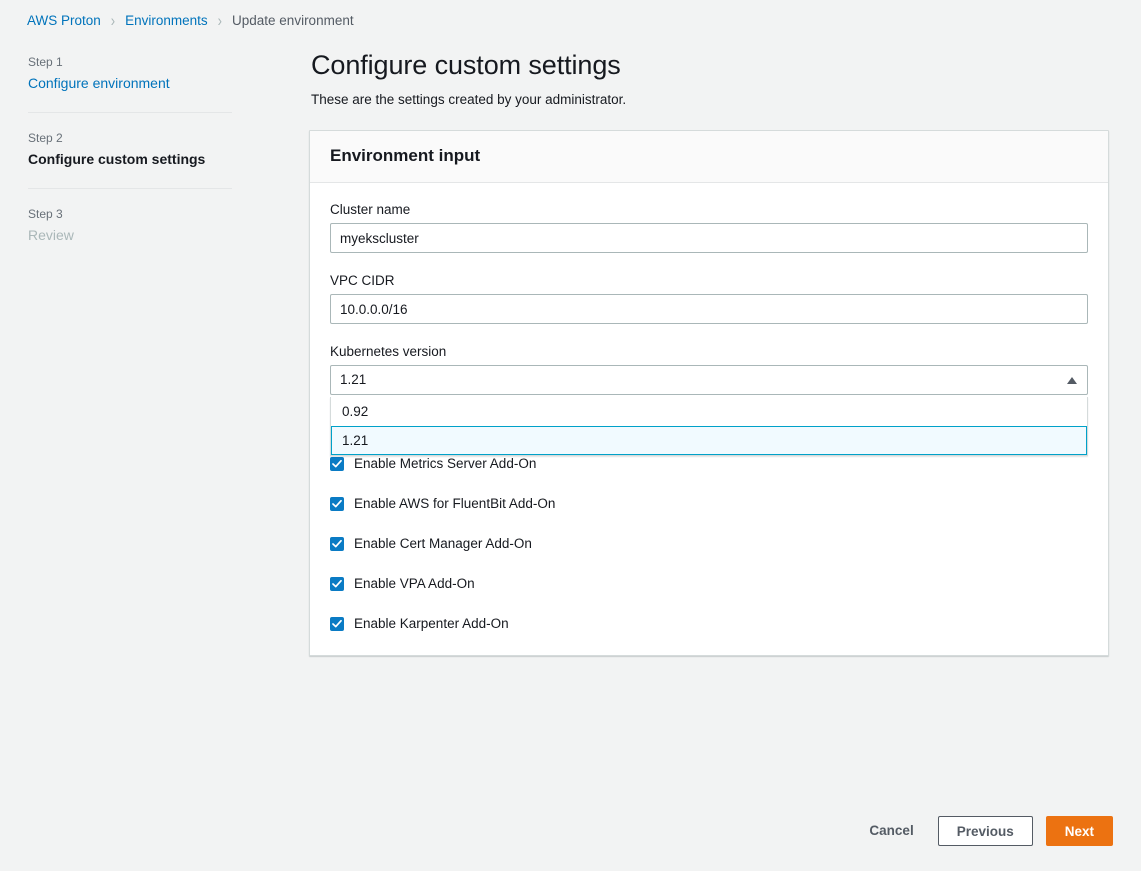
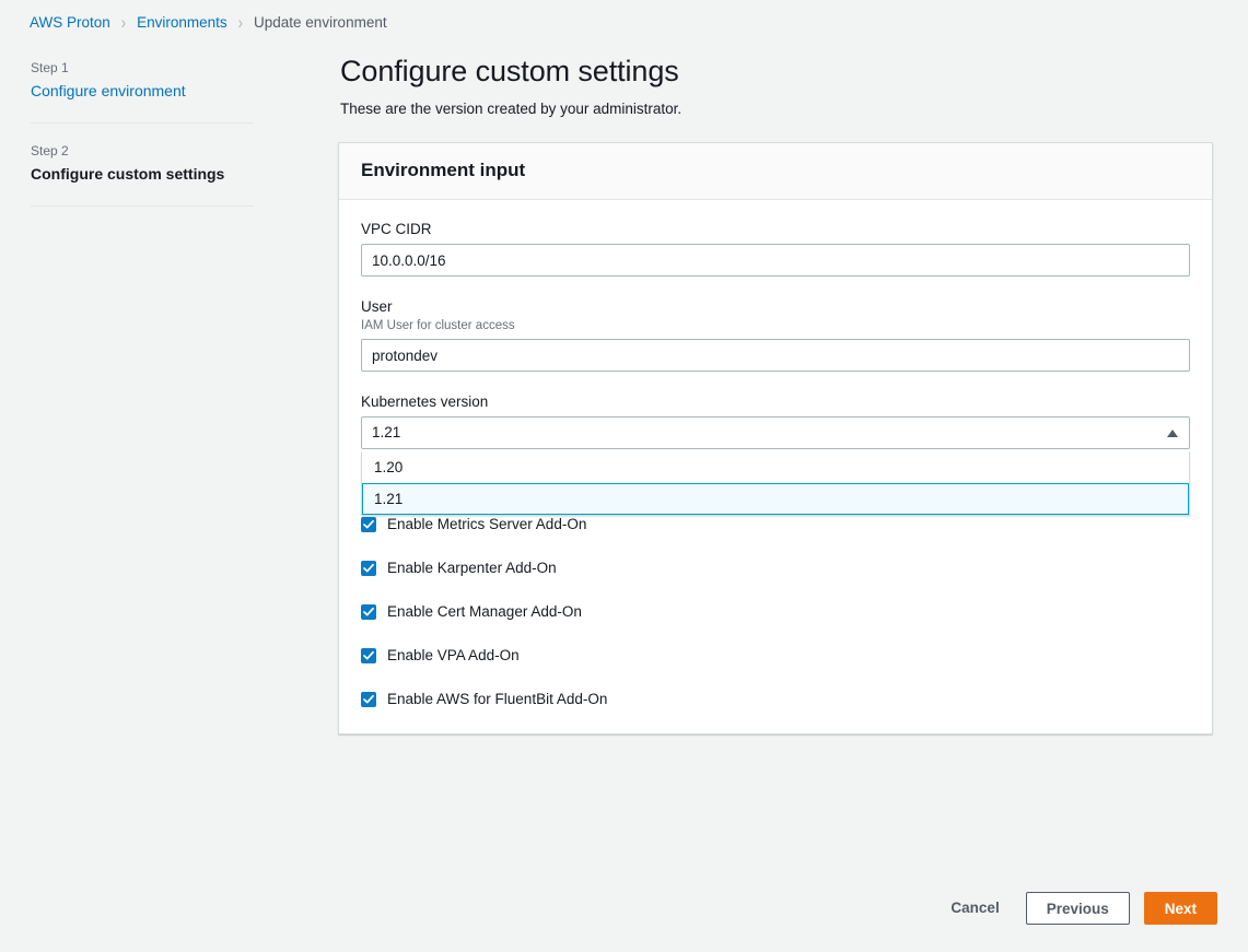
  AWS Proton
  ›
  Environments
  ›
  Update environment
  Step 1
  Configure environment
  Step 2
  Configure custom settings
- Step 3
- Review
  Configure custom settings
- These are the settings created by your administrator.
+ These are the version created by your administrator.
  Environment input
- Cluster name
- myekscluster
  VPC CIDR
  10.0.0.0/16
+ User
+ IAM User for cluster access
+ protondev
  Kubernetes version
  1.21
- 0.92
+ 1.20
  1.21
  Enable Metrics Server Add-On
- Enable AWS for FluentBit Add-On
+ Enable Karpenter Add-On
  Enable Cert Manager Add-On
  Enable VPA Add-On
- Enable Karpenter Add-On
+ Enable AWS for FluentBit Add-On
  Cancel
  Previous
  Next
